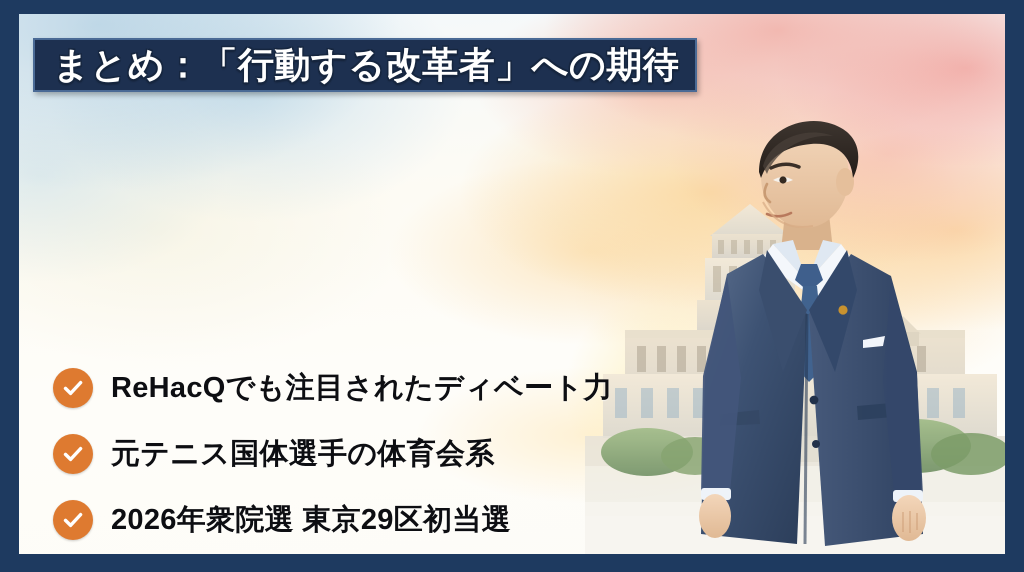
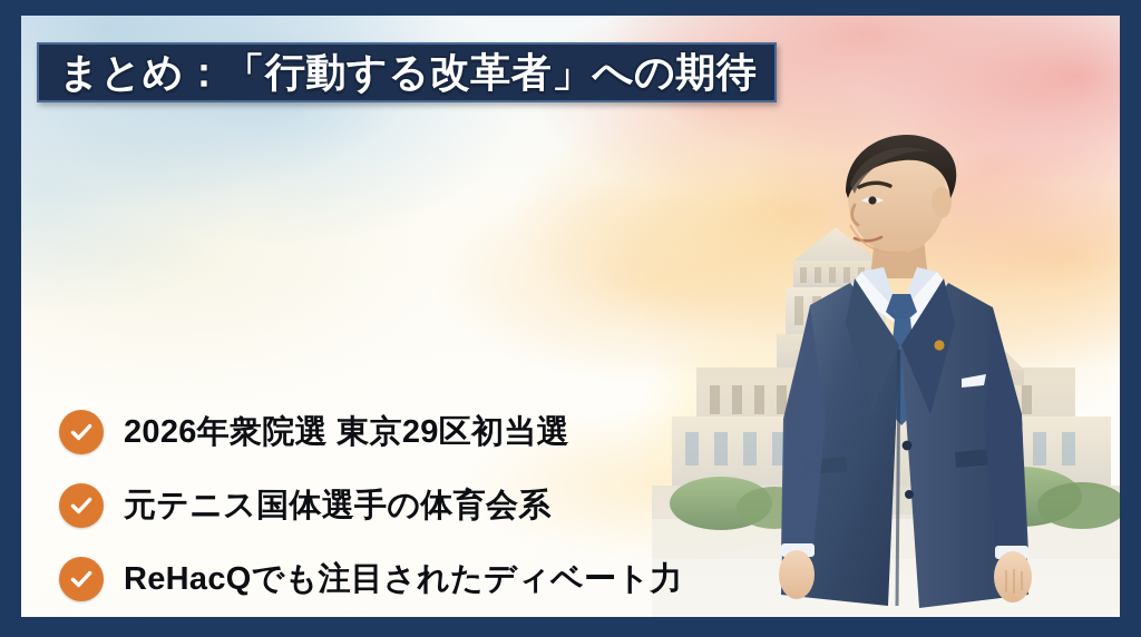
  まとめ：「行動する改革者」への期待
- ReHacQでも注目されたディベート力
+ 2026年衆院選 東京29区初当選
  元テニス国体選手の体育会系
- 2026年衆院選 東京29区初当選
+ ReHacQでも注目されたディベート力
